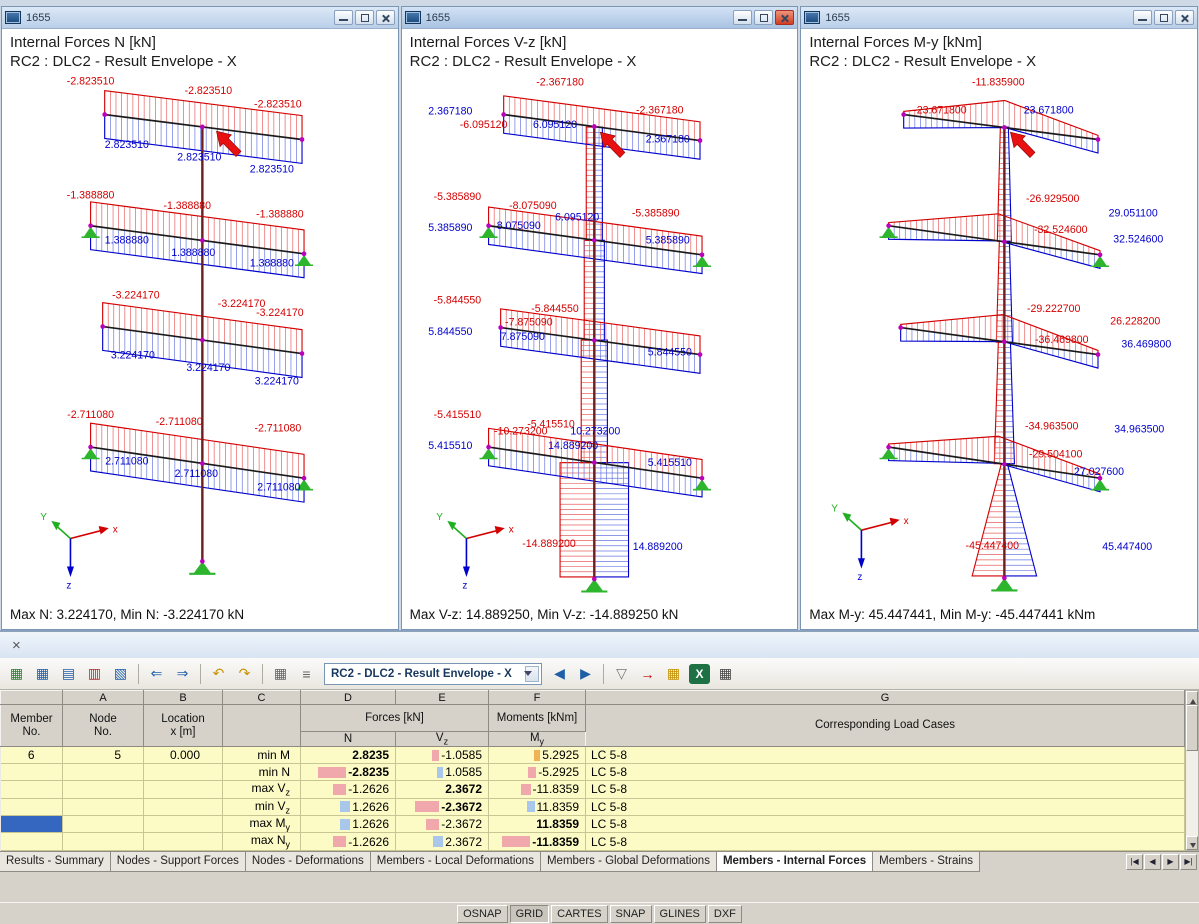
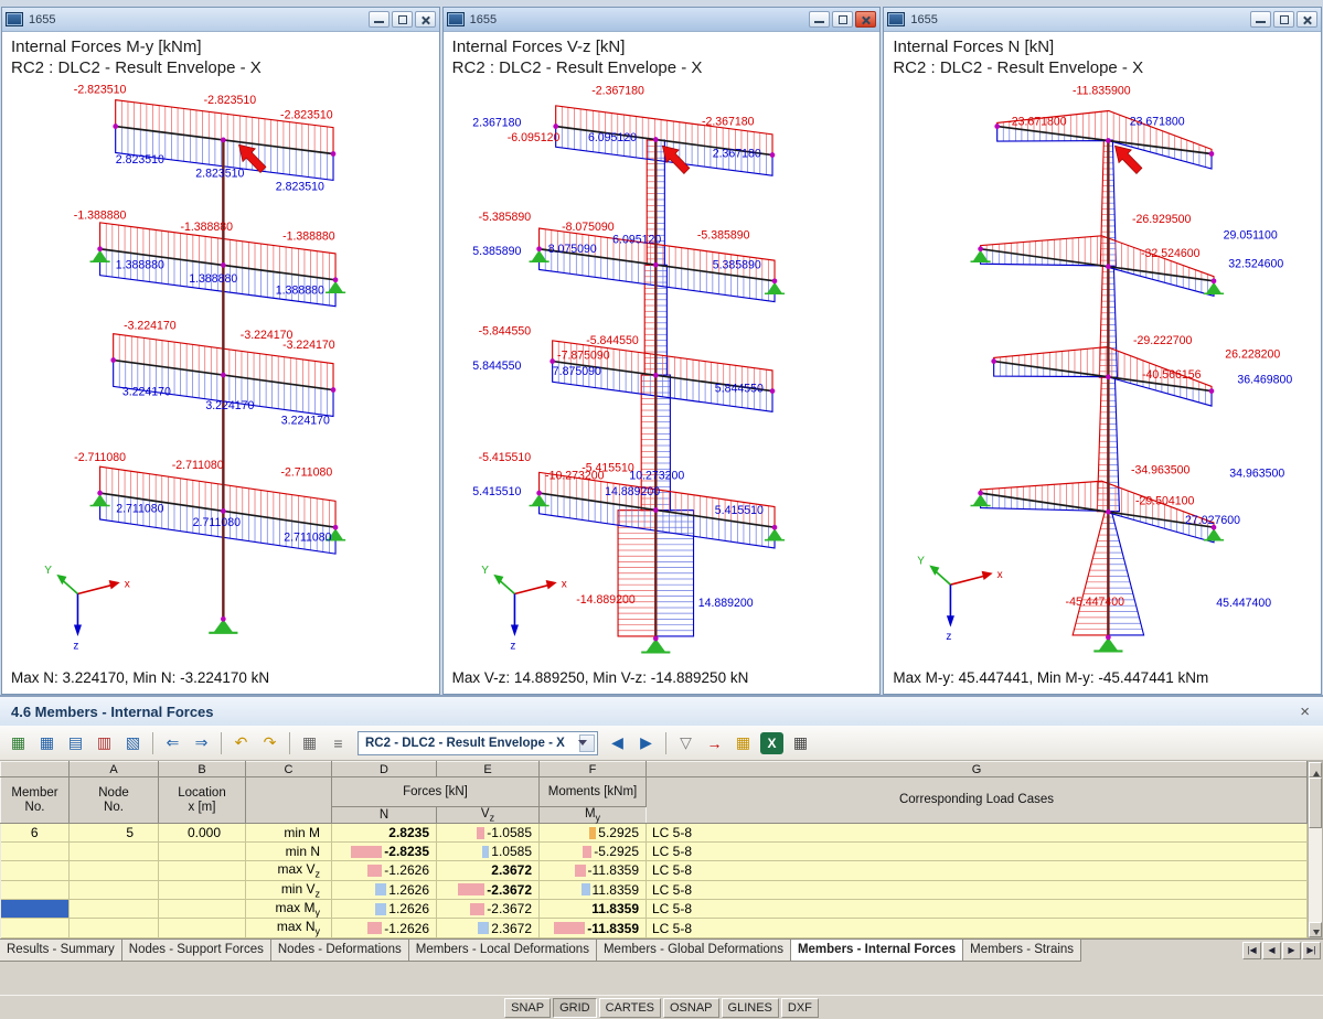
  1655
- Internal Forces N [kN]
+ Internal Forces M-y [kNm]
  RC2 : DLC2 - Result Envelope - X
  -2.823510
  -2.823510
  -2.823510
  2.823510
  2.823510
  2.823510
  -1.388880
  -1.388880
  -1.388880
  1.388880
  1.388880
  1.388880
  -3.224170
  -3.224170
  -3.224170
  3.224170
  3.224170
  3.224170
  -2.711080
  -2.711080
  -2.711080
  2.711080
  2.711080
  2.711080
  x
  Y
  z
  Max N: 3.224170, Min N: -3.224170 kN
  1655
  Internal Forces V-z [kN]
  RC2 : DLC2 - Result Envelope - X
  -2.367180
  2.367180
  -2.367180
  -6.095120
  6.095120
  2.367180
  -5.385890
  -8.075090
  -5.385890
  5.385890
  8.075090
  6.095120
  5.385890
  -5.844550
  -5.844550
  -7.875090
  5.844550
  7.875090
  5.844550
  -5.415510
  -5.415510
  -10.273200
  10.273200
  5.415510
  14.889200
  5.415510
  -14.889200
  14.889200
  x
  Y
  z
  Max V-z: 14.889250, Min V-z: -14.889250 kN
  1655
- Internal Forces M-y [kNm]
+ Internal Forces N [kN]
  RC2 : DLC2 - Result Envelope - X
  -11.835900
  -23.671800
  23.671800
  -26.929500
  29.051100
  -32.524600
  32.524600
  -29.222700
  26.228200
- -36.469800
+ -40.566156
  36.469800
  -34.963500
  34.963500
  -29.504100
  27.027600
  -45.447400
  45.447400
  x
  Y
  z
  Max M-y: 45.447441, Min M-y: -45.447441 kNm
+ 4.6 Members - Internal Forces
  ×
  ▦
  ▦
  ▤
  ▥
  ▧
  ⇐
  ⇒
  ↶
  ↷
  ▦
  ≡
  RC2 - DLC2 - Result Envelope - X
  ◀
  ▶
  ▽
  →
  ▦
  X
  ▦
  	A	B	C	D	E	F	G
  MemberNo.	NodeNo.	Locationx [m]		Forces [kN]	Moments [kNm]	Corresponding Load Cases
  N	Vz	My
  6	5	0.000	min M	2.8235	-1.0585	5.2925	LC 5-8
  			min N	-2.8235	1.0585	-5.2925	LC 5-8
  			max Vz	-1.2626	2.3672	-11.8359	LC 5-8
  			min Vz	1.2626	-2.3672	11.8359	LC 5-8
  			max My	1.2626	-2.3672	11.8359	LC 5-8
  			max Ny	-1.2626	2.3672	-11.8359	LC 5-8
  Results - Summary
  Nodes - Support Forces
  Nodes - Deformations
  Members - Local Deformations
  Members - Global Deformations
  Members - Internal Forces
  Members - Strains
  |◀
  ◀
  ▶
  ▶|
- OSNAP
+ SNAP
  GRID
  CARTES
- SNAP
+ OSNAP
  GLINES
  DXF
